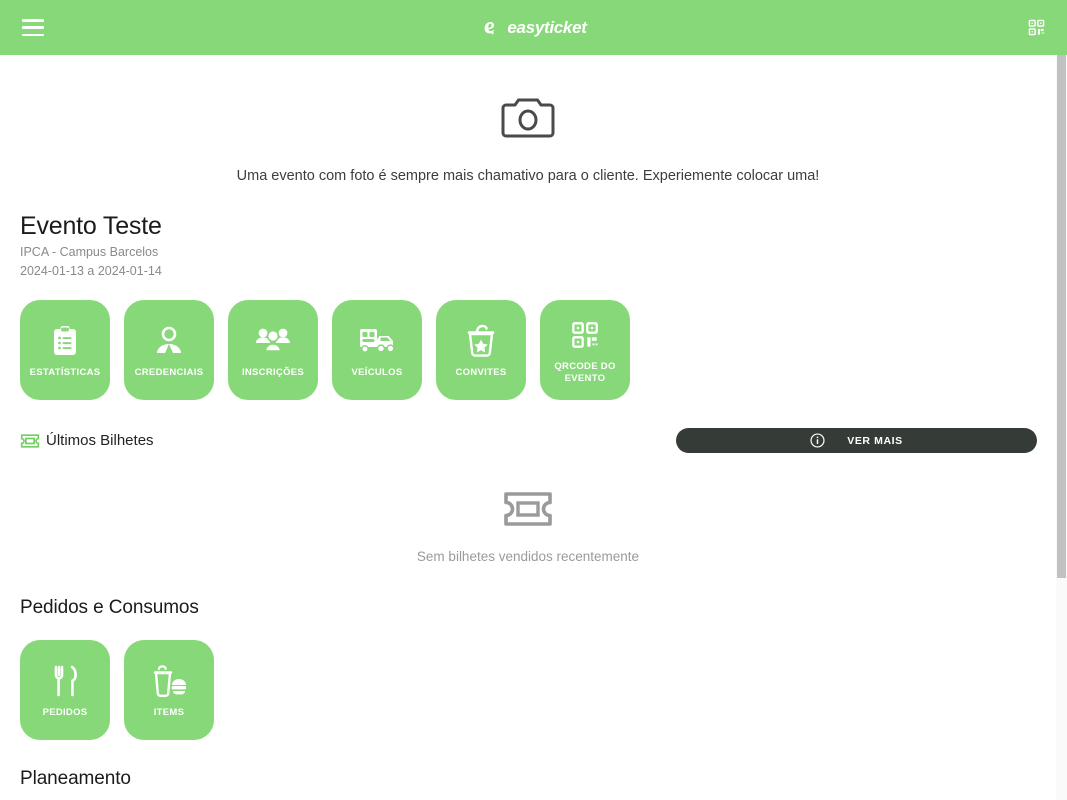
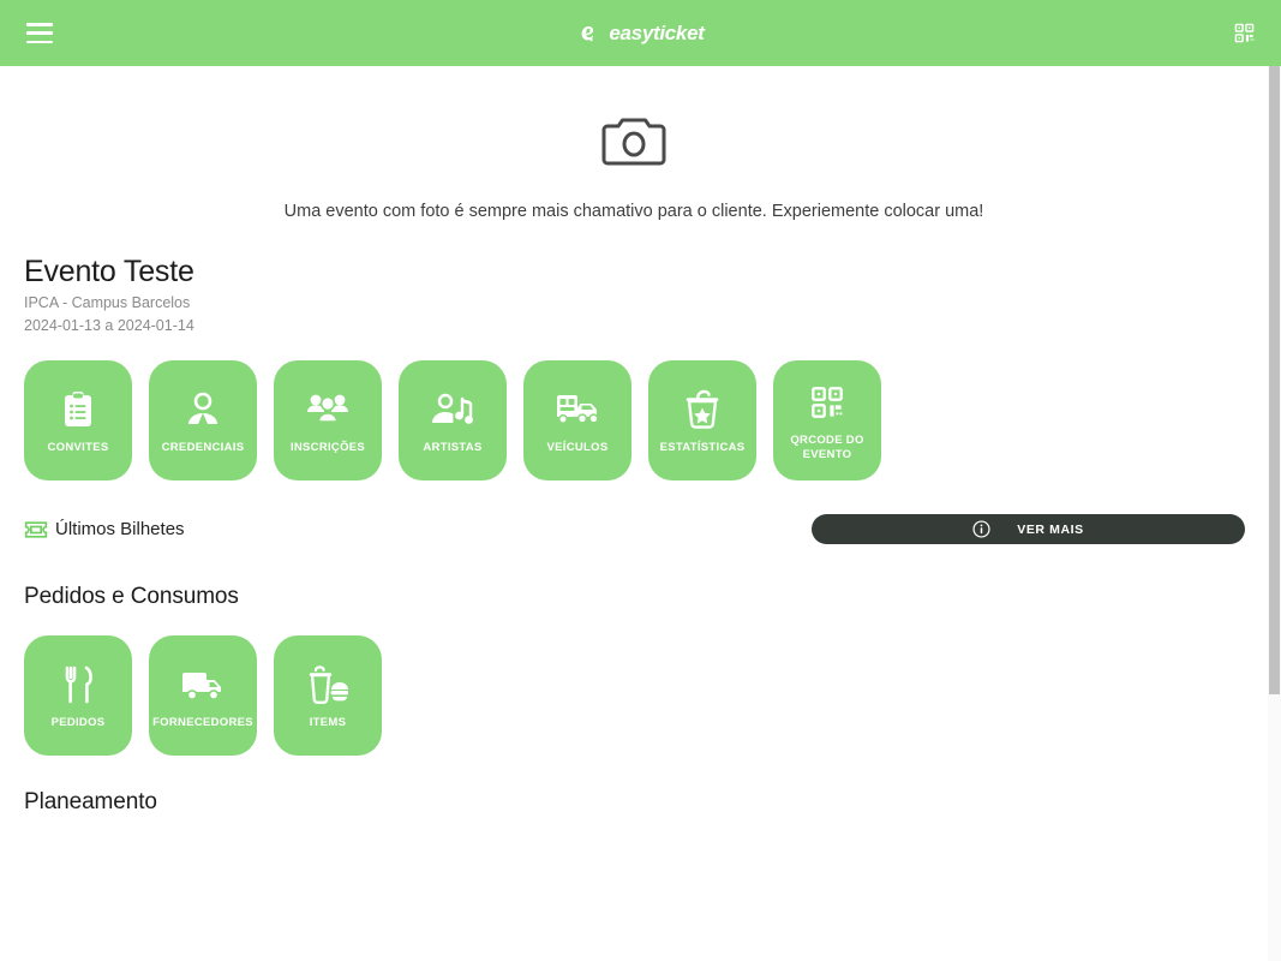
  easyticket
  Uma evento com foto é sempre mais chamativo para o cliente. Experiemente colocar uma!
  Evento Teste
  IPCA - Campus Barcelos
  2024-01-13 a 2024-01-14
- ESTATÍSTICAS
+ CONVITES
  CREDENCIAIS
  INSCRIÇÕES
+ ARTISTAS
  VEÍCULOS
- CONVITES
+ ESTATÍSTICAS
  QRCODE DO EVENTO
  Últimos Bilhetes
  VER MAIS
- Sem bilhetes vendidos recentemente
  Pedidos e Consumos
  PEDIDOS
+ FORNECEDORES
  ITEMS
  Planeamento
